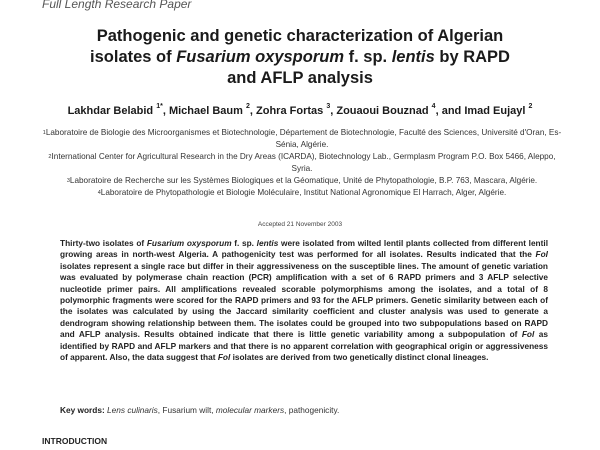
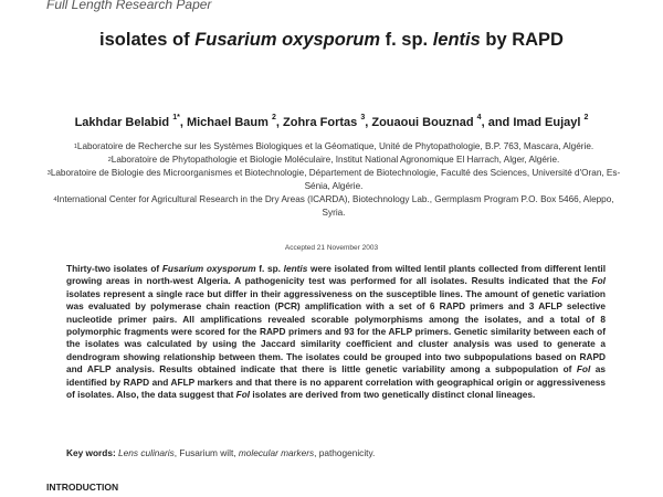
  Full Length Research Paper
- Pathogenic and genetic characterization of Algerian
  isolates of Fusarium oxysporum f. sp. lentis by RAPD
- and AFLP analysis
  Lakhdar Belabid , Michael Baum , Zohra Fortas , Zouaoui Bouznad , and Imad Eujayl
- Laboratoire de Biologie des Microorganismes et Biotechnologie, Département de Biotechnologie, Faculté des Sciences, Université d'Oran, Es-Sénia, Algérie.
+ Laboratoire de Recherche sur les Systèmes Biologiques et la Géomatique, Unité de Phytopathologie, B.P. 763, Mascara, Algérie.
- International Center for Agricultural Research in the Dry Areas (ICARDA), Biotechnology Lab., Germplasm Program P.O. Box 5466, Aleppo, Syria.
+ Laboratoire de Phytopathologie et Biologie Moléculaire, Institut National Agronomique El Harrach, Alger, Algérie.
- Laboratoire de Recherche sur les Systèmes Biologiques et la Géomatique, Unité de Phytopathologie, B.P. 763, Mascara, Algérie.
+ Laboratoire de Biologie des Microorganismes et Biotechnologie, Département de Biotechnologie, Faculté des Sciences, Université d'Oran, Es-Sénia, Algérie.
- Laboratoire de Phytopathologie et Biologie Moléculaire, Institut National Agronomique El Harrach, Alger, Algérie.
+ International Center for Agricultural Research in the Dry Areas (ICARDA), Biotechnology Lab., Germplasm Program P.O. Box 5466, Aleppo, Syria.
- Thirty-two isolates of Fusarium oxysporum f. sp. lentis were isolated from wilted lentil plants collected from different lentil growing areas in north-west Algeria. A pathogenicity test was performed for all isolates. Results indicated that the Fol isolates represent a single race but differ in their aggressiveness on the susceptible lines. The amount of genetic variation was evaluated by polymerase chain reaction (PCR) amplification with a set of 6 RAPD primers and 3 AFLP selective nucleotide primer pairs. All amplifications revealed scorable polymorphisms among the isolates, and a total of 8 polymorphic fragments were scored for the RAPD primers and 93 for the AFLP primers. Genetic similarity between each of the isolates was calculated by using the Jaccard similarity coefficient and cluster analysis was used to generate a dendrogram showing relationship between them. The isolates could be grouped into two subpopulations based on RAPD and AFLP analysis. Results obtained indicate that there is little genetic variability among a subpopulation of Fol as identified by RAPD and AFLP markers and that there is no apparent correlation with geographical origin or aggressiveness of apparent. Also, the data suggest that Fol isolates are derived from two genetically distinct clonal lineages.
+ Thirty-two isolates of Fusarium oxysporum f. sp. lentis were isolated from wilted lentil plants collected from different lentil growing areas in north-west Algeria. A pathogenicity test was performed for all isolates. Results indicated that the Fol isolates represent a single race but differ in their aggressiveness on the susceptible lines. The amount of genetic variation was evaluated by polymerase chain reaction (PCR) amplification with a set of 6 RAPD primers and 3 AFLP selective nucleotide primer pairs. All amplifications revealed scorable polymorphisms among the isolates, and a total of 8 polymorphic fragments were scored for the RAPD primers and 93 for the AFLP primers. Genetic similarity between each of the isolates was calculated by using the Jaccard similarity coefficient and cluster analysis was used to generate a dendrogram showing relationship between them. The isolates could be grouped into two subpopulations based on RAPD and AFLP analysis. Results obtained indicate that there is little genetic variability among a subpopulation of Fol as identified by RAPD and AFLP markers and that there is no apparent correlation with geographical origin or aggressiveness of isolates. Also, the data suggest that Fol isolates are derived from two genetically distinct clonal lineages.
  Key words: Lens culinaris, Fusarium wilt, molecular markers, pathogenicity.
  INTRODUCTION
